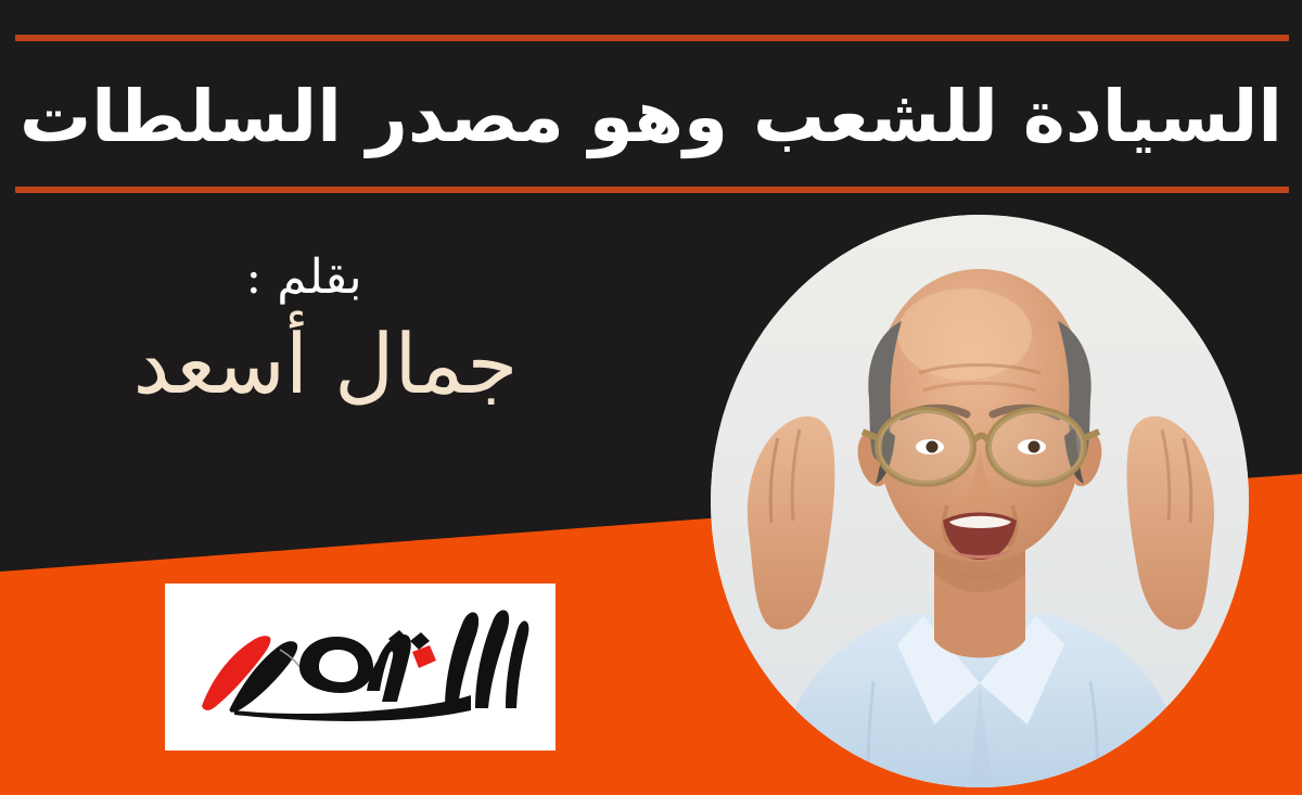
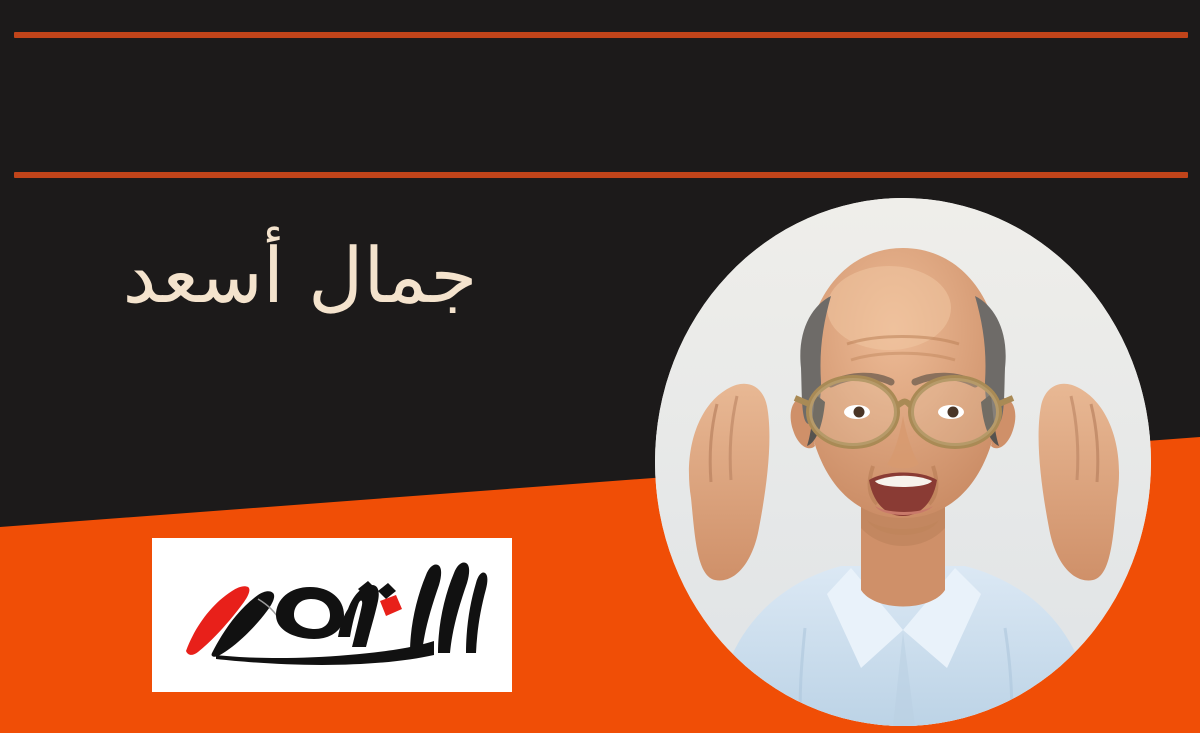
- السيادة للشعب وهو مصدر السلطات
- بقلم :
  جمال أسعد
